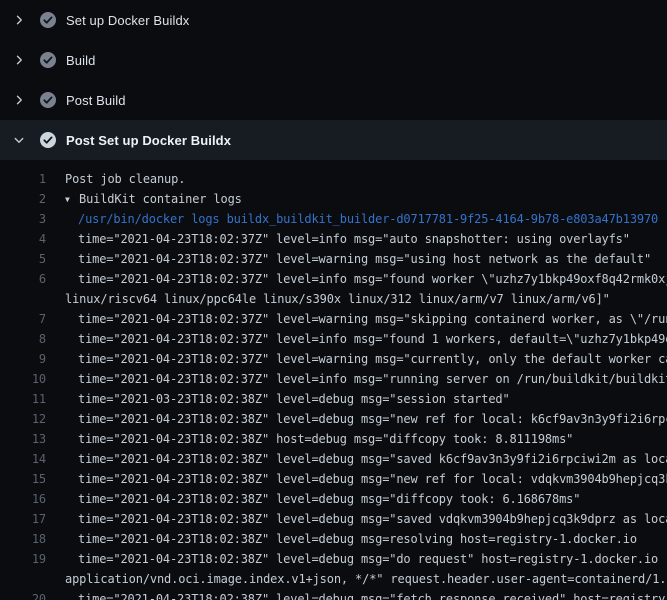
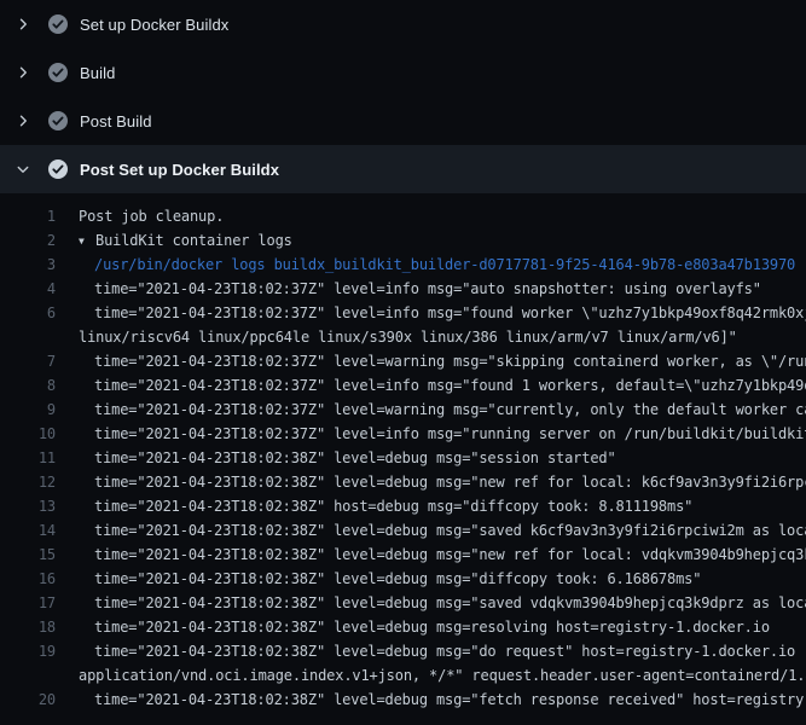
  Set up Docker Buildx
  Build
  Post Build
  Post Set up Docker Buildx
  1
  Post job cleanup.
  2
  ▼ BuildKit container logs
  3
  /usr/bin/docker logs buildx_buildkit_builder-d0717781-9f25-4164-9b78-e803a47b13970
  4
  time="2021-04-23T18:02:37Z" level=info msg="auto snapshotter: using overlayfs"
- 5
- time="2021-04-23T18:02:37Z" level=warning msg="using host network as the default"
  6
  time="2021-04-23T18:02:37Z" level=info msg="found worker \"uzhz7y1bkp49oxf8q42rmk0x
- linux/riscv64 linux/ppc64le linux/s390x linux/312 linux/arm/v7 linux/arm/v6]"
+ linux/riscv64 linux/ppc64le linux/s390x linux/386 linux/arm/v7 linux/arm/v6]"
  7
  time="2021-04-23T18:02:37Z" level=warning msg="skipping containerd worker, as \"/ru
  8
  time="2021-04-23T18:02:37Z" level=info msg="found 1 workers, default=\"uzhz7y1bkp49
  9
  time="2021-04-23T18:02:37Z" level=warning msg="currently, only the default worker c
  10
  time="2021-04-23T18:02:37Z" level=info msg="running server on /run/buildkit/buildki
  11
- time="2021-03-23T18:02:38Z" level=debug msg="session started"
+ time="2021-04-23T18:02:38Z" level=debug msg="session started"
  12
  time="2021-04-23T18:02:38Z" level=debug msg="new ref for local: k6cf9av3n3y9fi2i6rp
  13
  time="2021-04-23T18:02:38Z" host=debug msg="diffcopy took: 8.811198ms"
  14
  time="2021-04-23T18:02:38Z" level=debug msg="saved k6cf9av3n3y9fi2i6rpciwi2m as loc
  15
  time="2021-04-23T18:02:38Z" level=debug msg="new ref for local: vdqkvm3904b9hepjcq3
  16
  time="2021-04-23T18:02:38Z" level=debug msg="diffcopy took: 6.168678ms"
  17
  time="2021-04-23T18:02:38Z" level=debug msg="saved vdqkvm3904b9hepjcq3k9dprz as loc
  18
  time="2021-04-23T18:02:38Z" level=debug msg=resolving host=registry-1.docker.io
  19
  time="2021-04-23T18:02:38Z" level=debug msg="do request" host=registry-1.docker.io
  application/vnd.oci.image.index.v1+json, */*" request.header.user-agent=containerd/1.
  20
  time="2021-04-23T18:02:38Z" level=debug msg="fetch response received" host=registry
